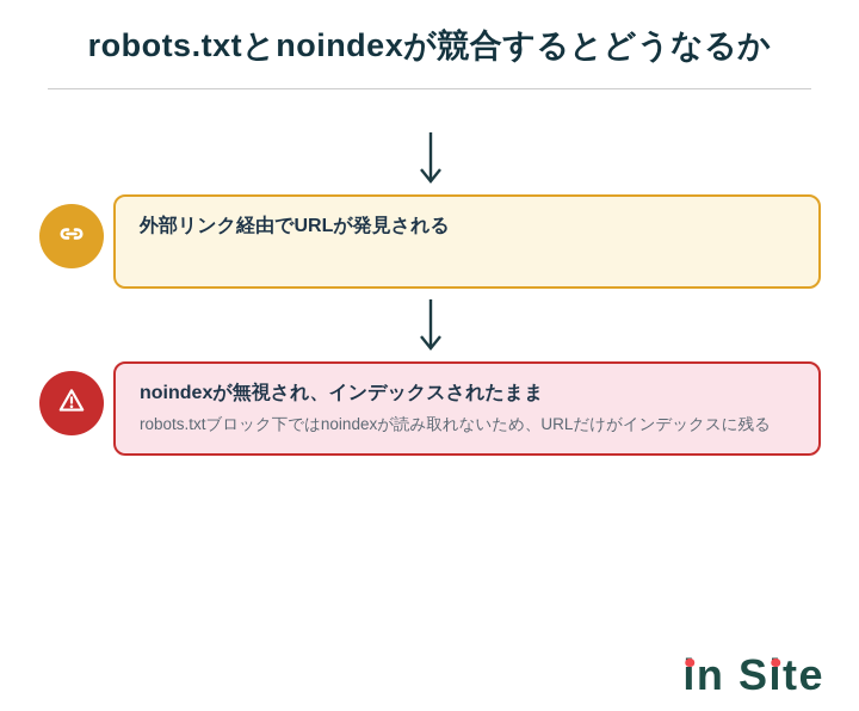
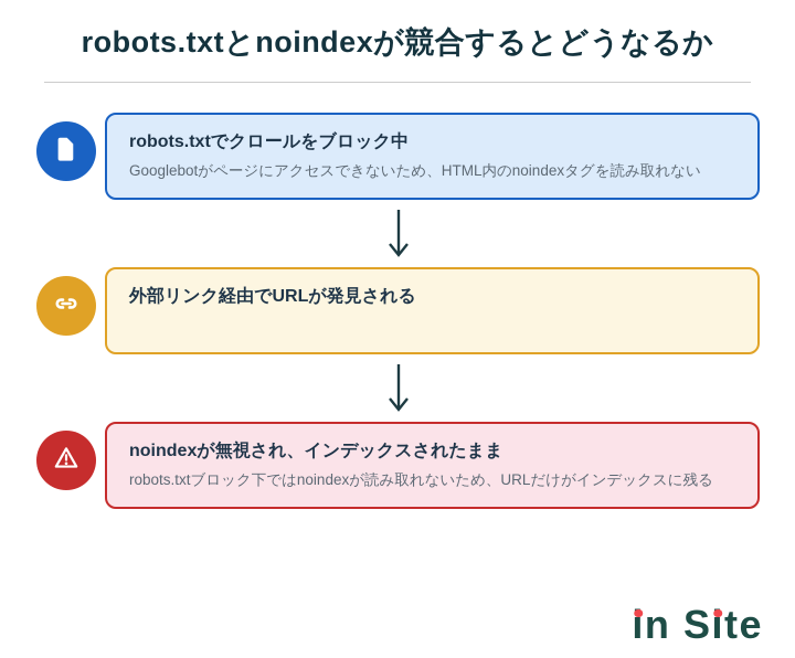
  robots.txtとnoindexが競合するとどうなるか
+ robots.txtでクロールをブロック中
+ Googlebotがページにアクセスできないため、HTML内のnoindexタグを読み取れない
  外部リンク経由でURLが発見される
  noindexが無視され、インデックスされたまま
  robots.txtブロック下ではnoindexが読み取れないため、URLだけがインデックスに残る
  in Site
